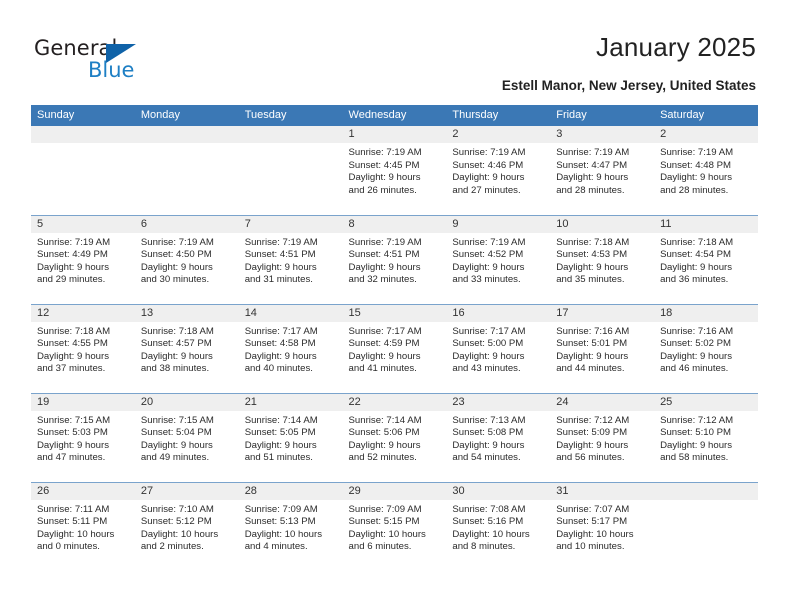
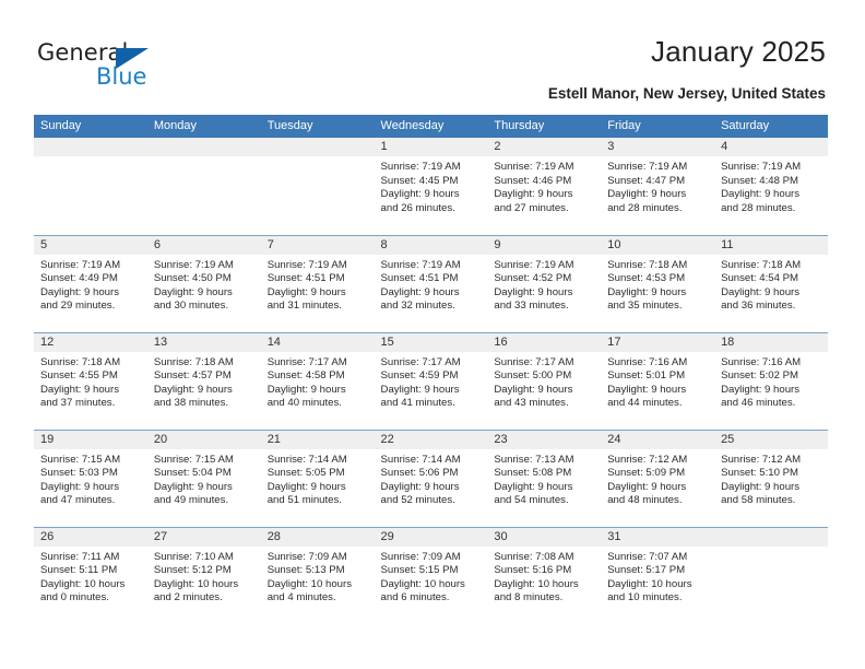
  General
  Blue
  January 2025
  Estell Manor, New Jersey, United States
  Sunday	Monday	Tuesday	Wednesday	Thursday	Friday	Saturday
- 			1Sunrise: 7:19 AMSunset: 4:45 PMDaylight: 9 hoursand 26 minutes.	2Sunrise: 7:19 AMSunset: 4:46 PMDaylight: 9 hoursand 27 minutes.	3Sunrise: 7:19 AMSunset: 4:47 PMDaylight: 9 hoursand 28 minutes.	2Sunrise: 7:19 AMSunset: 4:48 PMDaylight: 9 hoursand 28 minutes.
+ 			1Sunrise: 7:19 AMSunset: 4:45 PMDaylight: 9 hoursand 26 minutes.	2Sunrise: 7:19 AMSunset: 4:46 PMDaylight: 9 hoursand 27 minutes.	3Sunrise: 7:19 AMSunset: 4:47 PMDaylight: 9 hoursand 28 minutes.	4Sunrise: 7:19 AMSunset: 4:48 PMDaylight: 9 hoursand 28 minutes.
  5Sunrise: 7:19 AMSunset: 4:49 PMDaylight: 9 hoursand 29 minutes.	6Sunrise: 7:19 AMSunset: 4:50 PMDaylight: 9 hoursand 30 minutes.	7Sunrise: 7:19 AMSunset: 4:51 PMDaylight: 9 hoursand 31 minutes.	8Sunrise: 7:19 AMSunset: 4:51 PMDaylight: 9 hoursand 32 minutes.	9Sunrise: 7:19 AMSunset: 4:52 PMDaylight: 9 hoursand 33 minutes.	10Sunrise: 7:18 AMSunset: 4:53 PMDaylight: 9 hoursand 35 minutes.	11Sunrise: 7:18 AMSunset: 4:54 PMDaylight: 9 hoursand 36 minutes.
  12Sunrise: 7:18 AMSunset: 4:55 PMDaylight: 9 hoursand 37 minutes.	13Sunrise: 7:18 AMSunset: 4:57 PMDaylight: 9 hoursand 38 minutes.	14Sunrise: 7:17 AMSunset: 4:58 PMDaylight: 9 hoursand 40 minutes.	15Sunrise: 7:17 AMSunset: 4:59 PMDaylight: 9 hoursand 41 minutes.	16Sunrise: 7:17 AMSunset: 5:00 PMDaylight: 9 hoursand 43 minutes.	17Sunrise: 7:16 AMSunset: 5:01 PMDaylight: 9 hoursand 44 minutes.	18Sunrise: 7:16 AMSunset: 5:02 PMDaylight: 9 hoursand 46 minutes.
- 19Sunrise: 7:15 AMSunset: 5:03 PMDaylight: 9 hoursand 47 minutes.	20Sunrise: 7:15 AMSunset: 5:04 PMDaylight: 9 hoursand 49 minutes.	21Sunrise: 7:14 AMSunset: 5:05 PMDaylight: 9 hoursand 51 minutes.	22Sunrise: 7:14 AMSunset: 5:06 PMDaylight: 9 hoursand 52 minutes.	23Sunrise: 7:13 AMSunset: 5:08 PMDaylight: 9 hoursand 54 minutes.	24Sunrise: 7:12 AMSunset: 5:09 PMDaylight: 9 hoursand 56 minutes.	25Sunrise: 7:12 AMSunset: 5:10 PMDaylight: 9 hoursand 58 minutes.
+ 19Sunrise: 7:15 AMSunset: 5:03 PMDaylight: 9 hoursand 47 minutes.	20Sunrise: 7:15 AMSunset: 5:04 PMDaylight: 9 hoursand 49 minutes.	21Sunrise: 7:14 AMSunset: 5:05 PMDaylight: 9 hoursand 51 minutes.	22Sunrise: 7:14 AMSunset: 5:06 PMDaylight: 9 hoursand 52 minutes.	23Sunrise: 7:13 AMSunset: 5:08 PMDaylight: 9 hoursand 54 minutes.	24Sunrise: 7:12 AMSunset: 5:09 PMDaylight: 9 hoursand 48 minutes.	25Sunrise: 7:12 AMSunset: 5:10 PMDaylight: 9 hoursand 58 minutes.
  26Sunrise: 7:11 AMSunset: 5:11 PMDaylight: 10 hoursand 0 minutes.	27Sunrise: 7:10 AMSunset: 5:12 PMDaylight: 10 hoursand 2 minutes.	28Sunrise: 7:09 AMSunset: 5:13 PMDaylight: 10 hoursand 4 minutes.	29Sunrise: 7:09 AMSunset: 5:15 PMDaylight: 10 hoursand 6 minutes.	30Sunrise: 7:08 AMSunset: 5:16 PMDaylight: 10 hoursand 8 minutes.	31Sunrise: 7:07 AMSunset: 5:17 PMDaylight: 10 hoursand 10 minutes.
